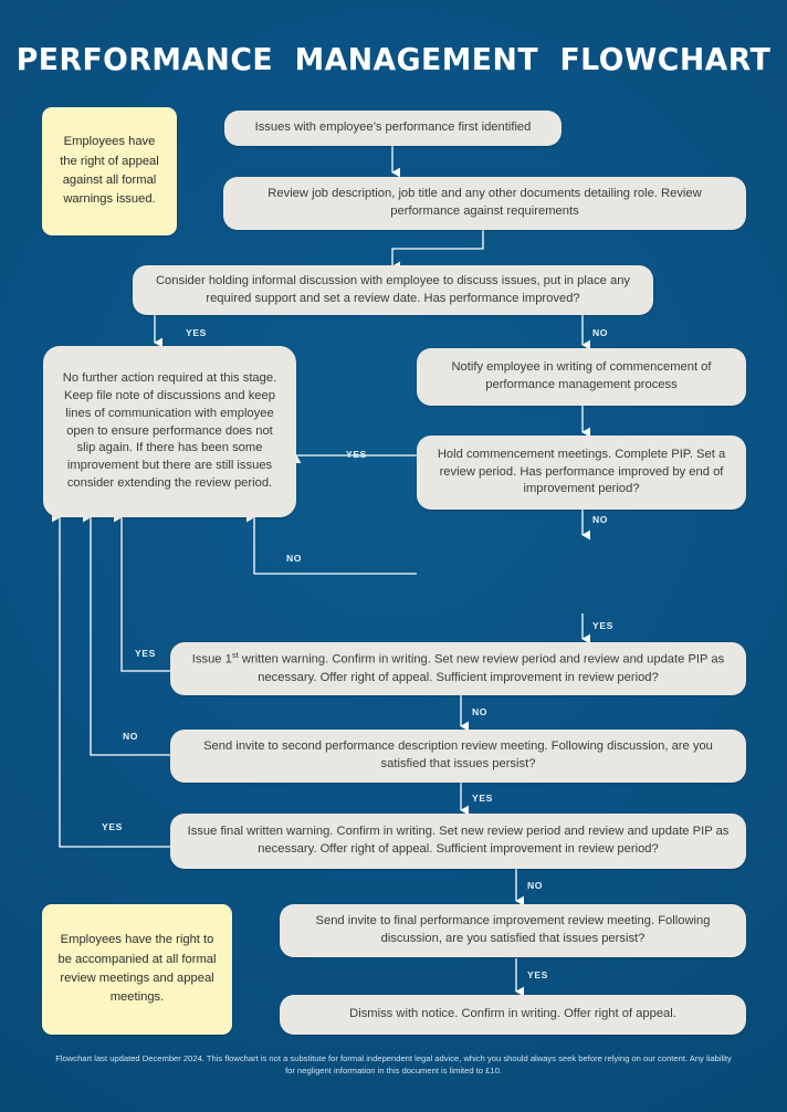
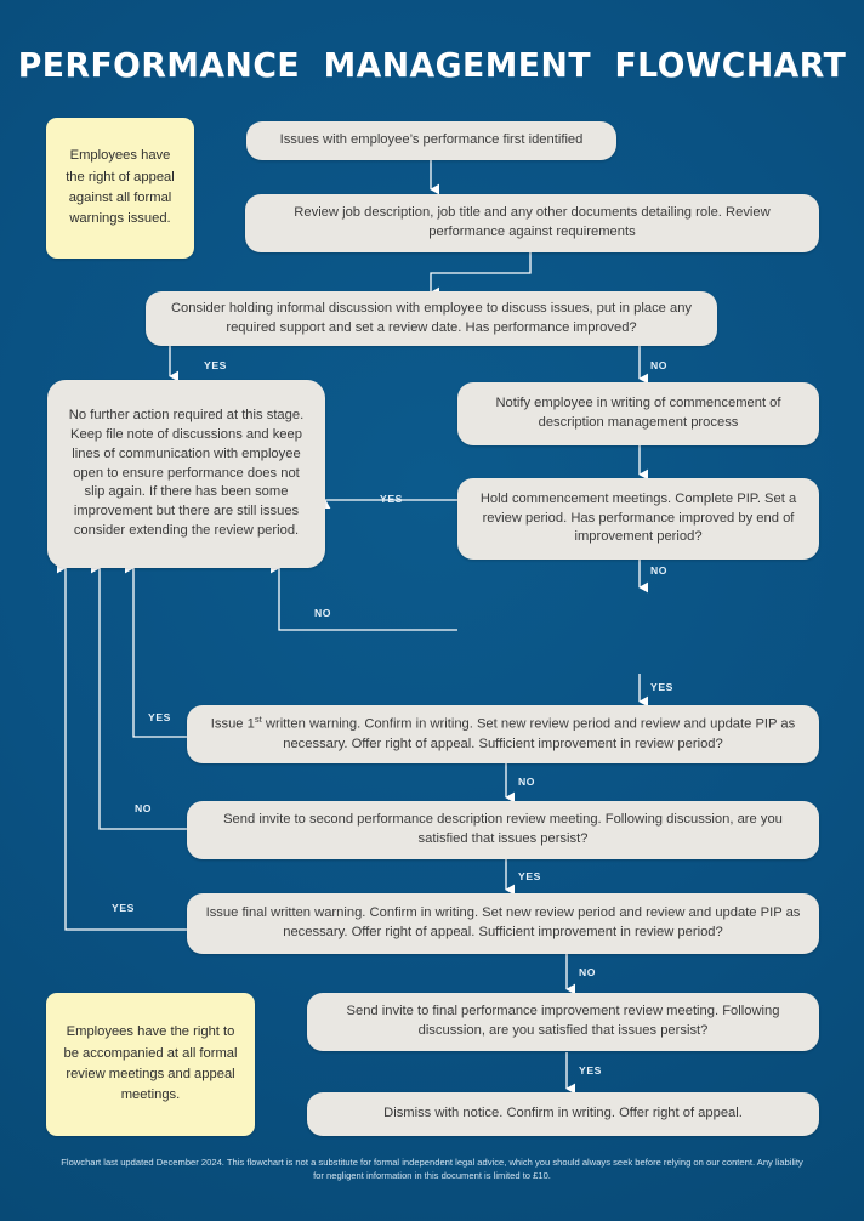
  PERFORMANCE MANAGEMENT FLOWCHART
  Employees have the right of appeal against all formal warnings issued.
  Issues with employee’s performance first identified
  Review job description, job title and any other documents detailing role. Review performance against requirements
  Consider holding informal discussion with employee to discuss issues, put in place any required support and set a review date. Has performance improved?
  No further action required at this stage. Keep file note of discussions and keep lines of communication with employee open to ensure performance does not slip again. If there has been some improvement but there are still issues consider extending the review period.
- Notify employee in writing of commencement of performance management process
+ Notify employee in writing of commencement of description management process
  Hold commencement meetings. Complete PIP. Set a review period. Has performance improved by end of improvement period?
  Issue 1st written warning. Confirm in writing. Set new review period and review and update PIP as necessary. Offer right of appeal. Sufficient improvement in review period?
  Send invite to second performance description review meeting. Following discussion, are you satisfied that issues persist?
  Issue final written warning. Confirm in writing. Set new review period and review and update PIP as necessary. Offer right of appeal. Sufficient improvement in review period?
  Send invite to final performance improvement review meeting. Following discussion, are you satisfied that issues persist?
  Dismiss with notice. Confirm in writing. Offer right of appeal.
  Employees have the right to be accompanied at all formal review meetings and appeal meetings.
  YES
  NO
  YES
  NO
  NO
  YES
  YES
  NO
  NO
  YES
  YES
  NO
  YES
  Flowchart last updated December 2024. This flowchart is not a substitute for formal independent legal advice, which you should always seek before relying on our content. Any liability for negligent information in this document is limited to £10.
